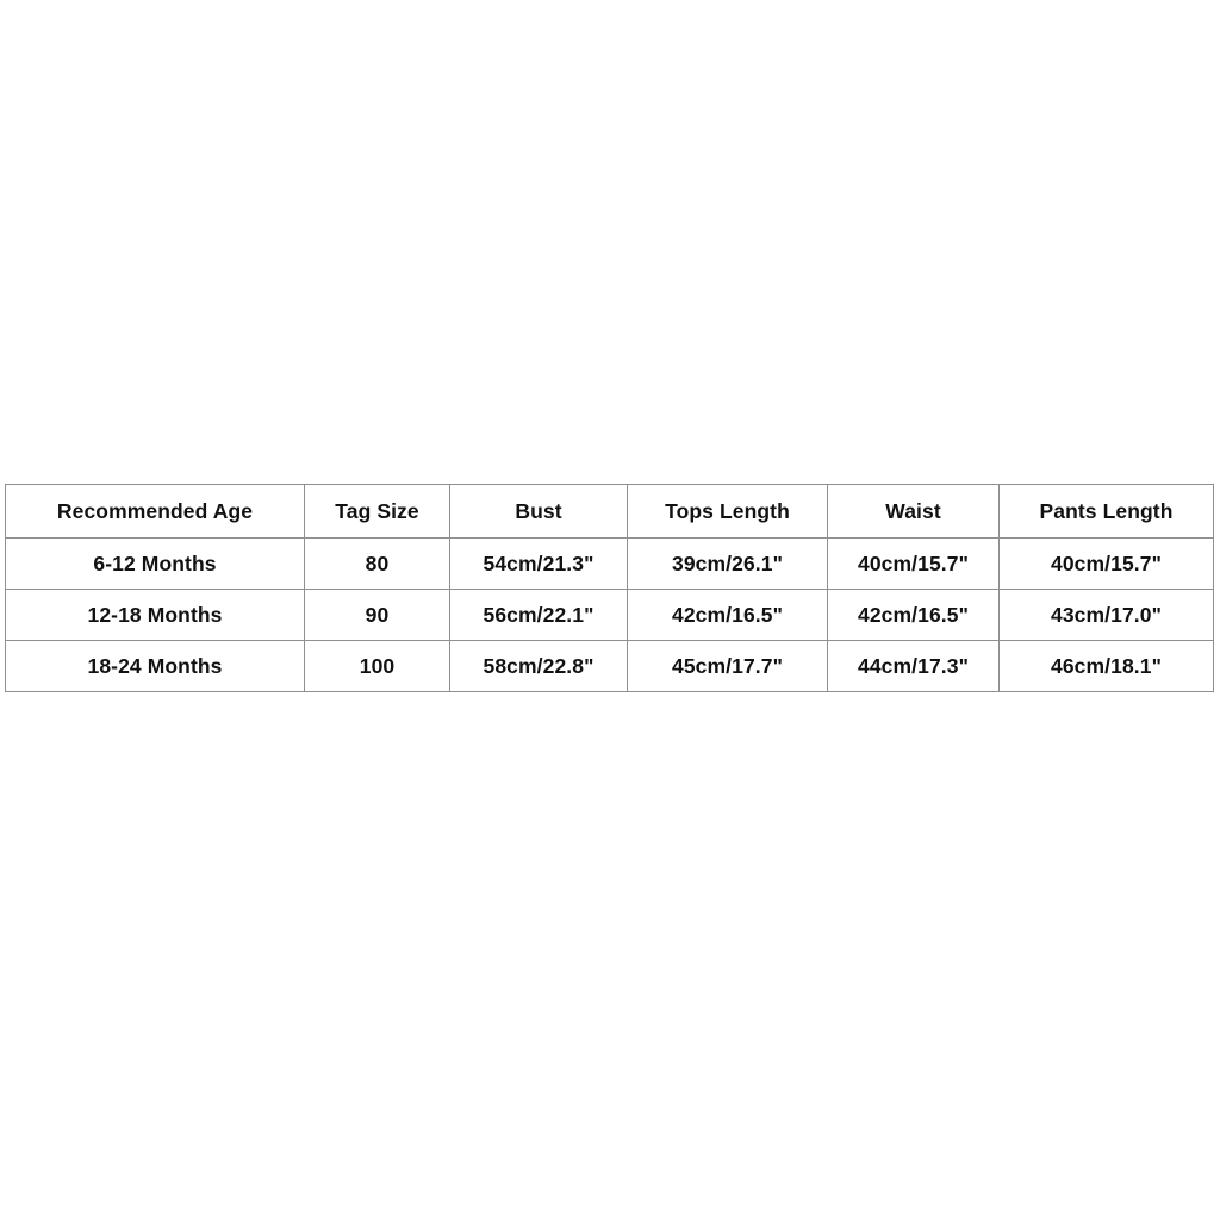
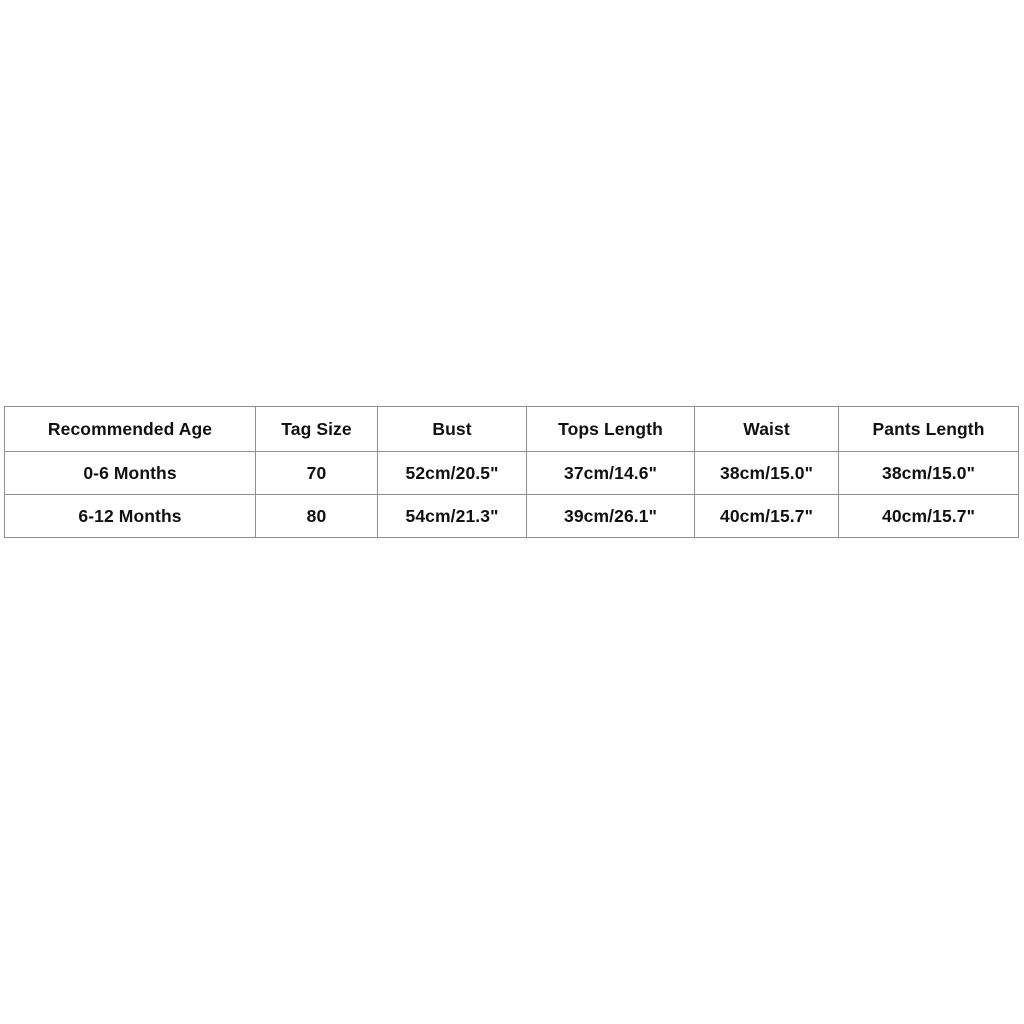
  Recommended Age	Tag Size	Bust	Tops Length	Waist	Pants Length
+ 0-6 Months	70	52cm/20.5"	37cm/14.6"	38cm/15.0"	38cm/15.0"
  6-12 Months	80	54cm/21.3"	39cm/26.1"	40cm/15.7"	40cm/15.7"
- 12-18 Months	90	56cm/22.1"	42cm/16.5"	42cm/16.5"	43cm/17.0"
- 18-24 Months	100	58cm/22.8"	45cm/17.7"	44cm/17.3"	46cm/18.1"
